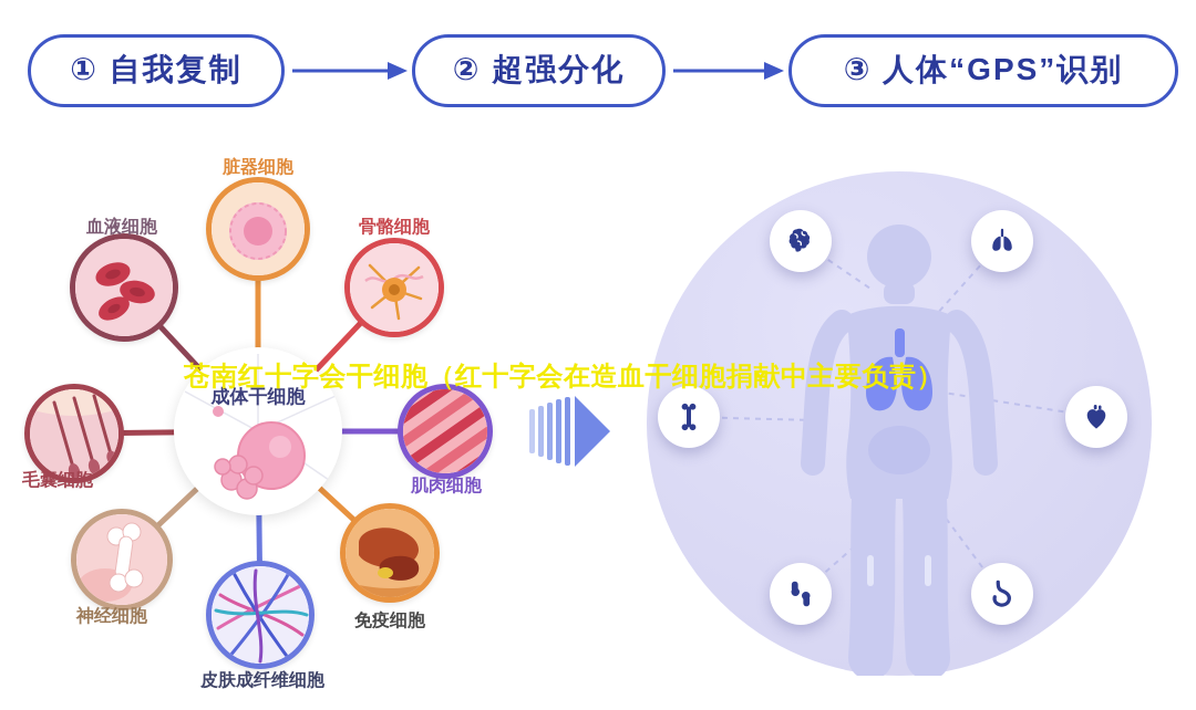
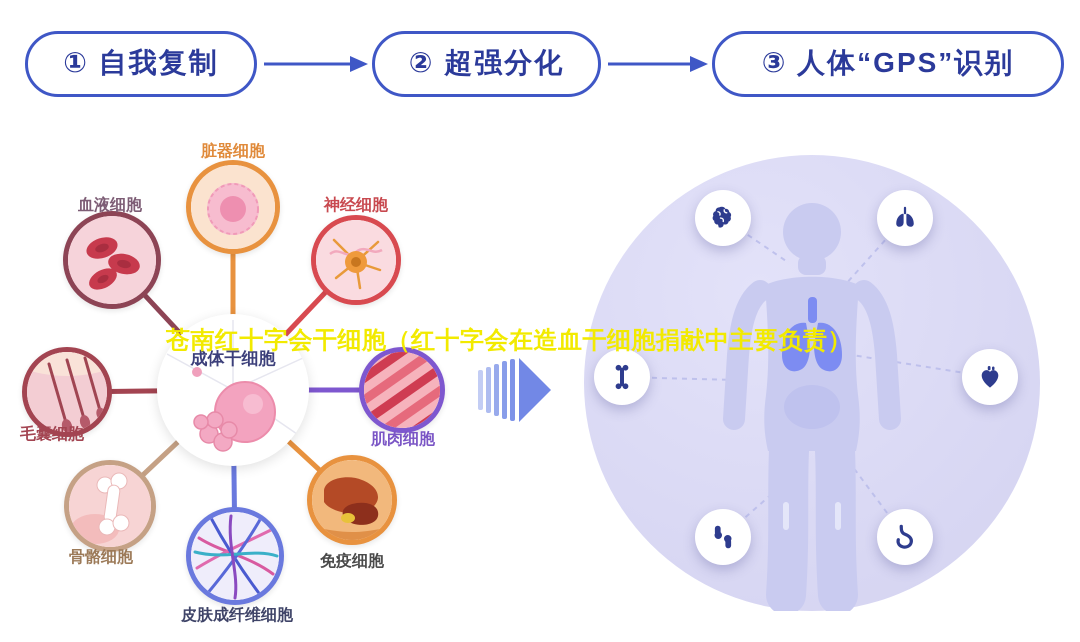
  ① 自我复制
  ② 超强分化
  ③ 人体“GPS”识别
  脏器细胞
  血液细胞
- 骨骼细胞
+ 神经细胞
  毛囊细胞
  肌肉细胞
- 神经细胞
+ 骨骼细胞
  免疫细胞
  皮肤成纤维细胞
  成体干细胞
  苍南红十字会干细胞（红十字会在造血干细胞捐献中主要负责）
